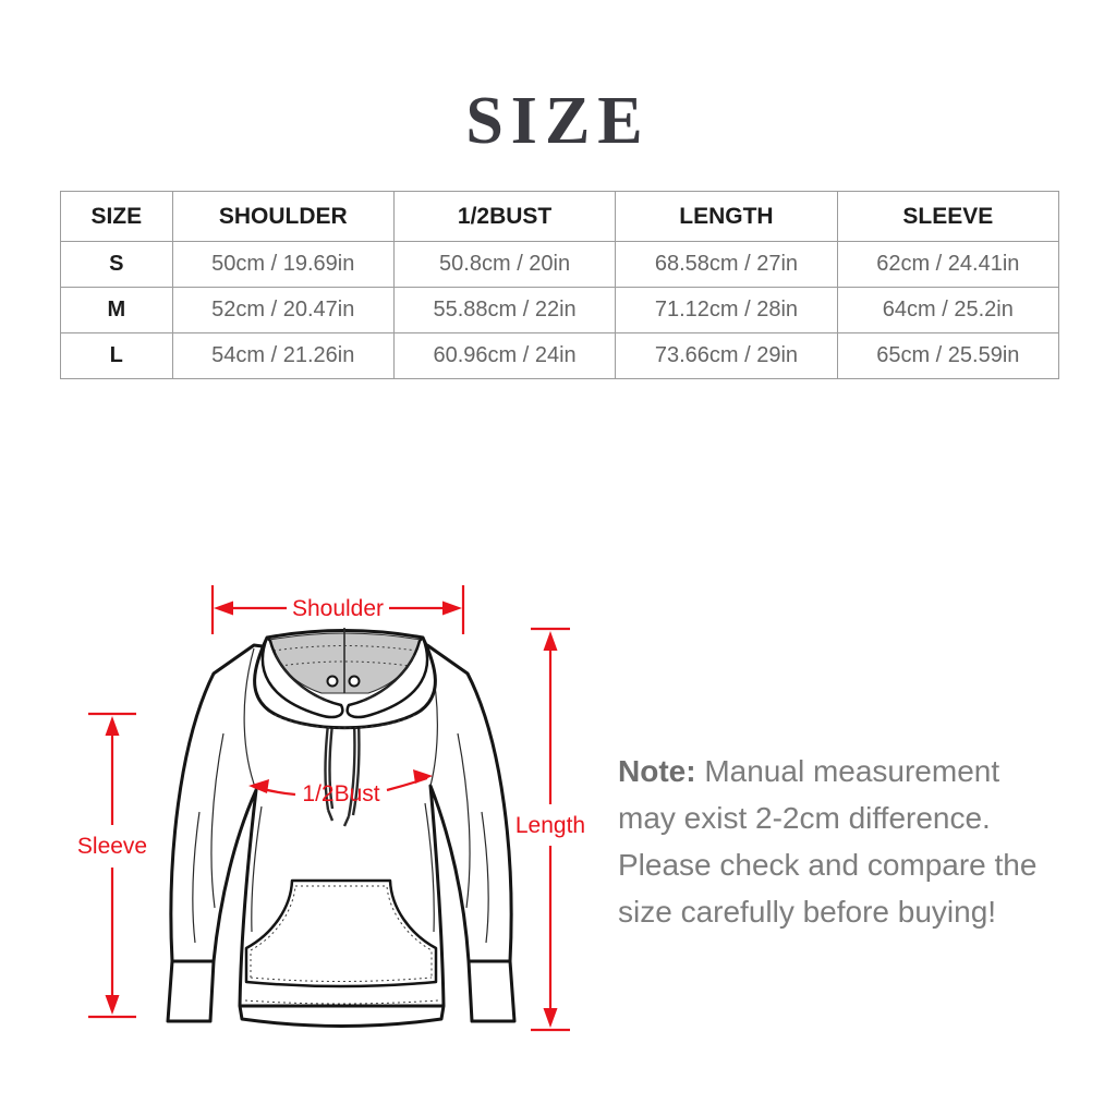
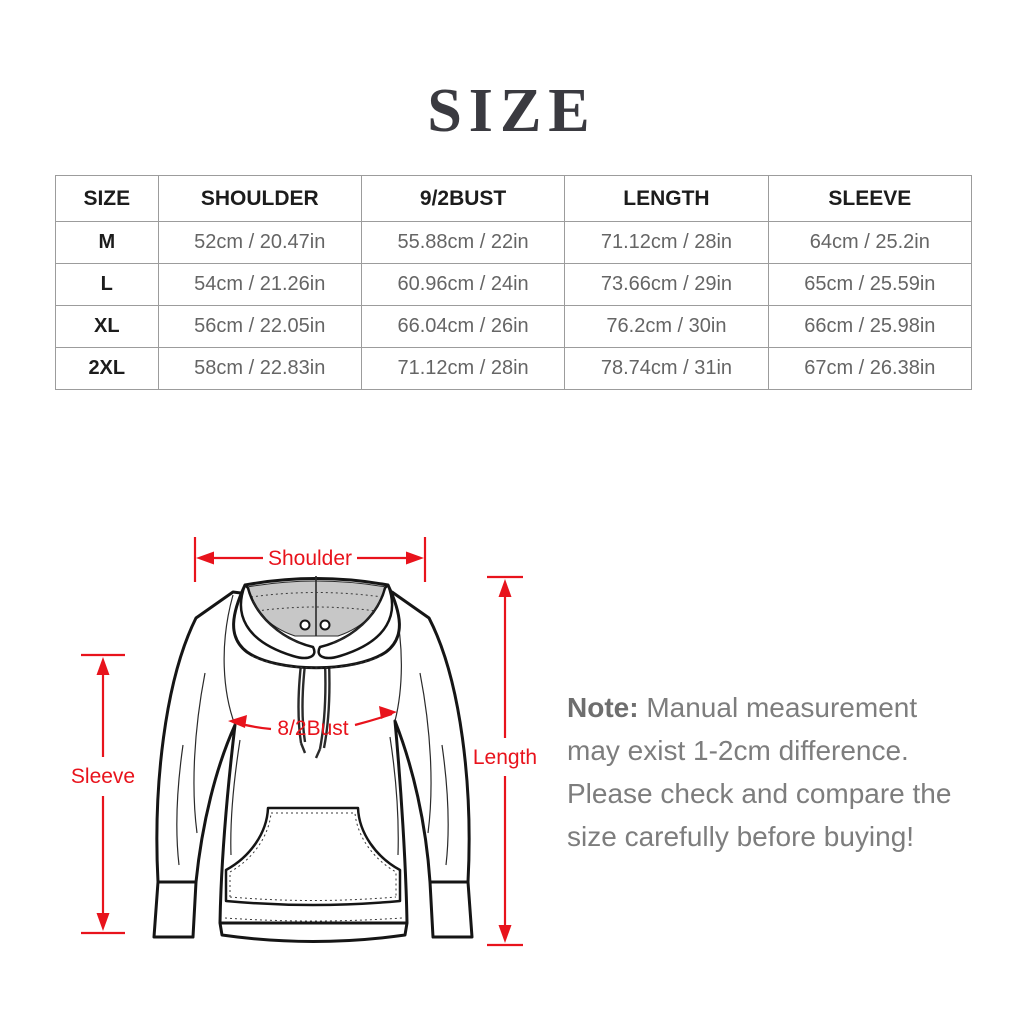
  SIZE
- SIZE	SHOULDER	1/2BUST	LENGTH	SLEEVE
+ SIZE	SHOULDER	9/2BUST	LENGTH	SLEEVE
- S	50cm / 19.69in	50.8cm / 20in	68.58cm / 27in	62cm / 24.41in
  M	52cm / 20.47in	55.88cm / 22in	71.12cm / 28in	64cm / 25.2in
  L	54cm / 21.26in	60.96cm / 24in	73.66cm / 29in	65cm / 25.59in
+ XL	56cm / 22.05in	66.04cm / 26in	76.2cm / 30in	66cm / 25.98in
+ 2XL	58cm / 22.83in	71.12cm / 28in	78.74cm / 31in	67cm / 26.38in
  Shoulder
- 1/2Bust
+ 8/2Bust
  Length
  Sleeve
- Note: Manual measurement may exist 2-2cm difference. Please check and compare the size carefully before buying!
+ Note: Manual measurement may exist 1-2cm difference. Please check and compare the size carefully before buying!
